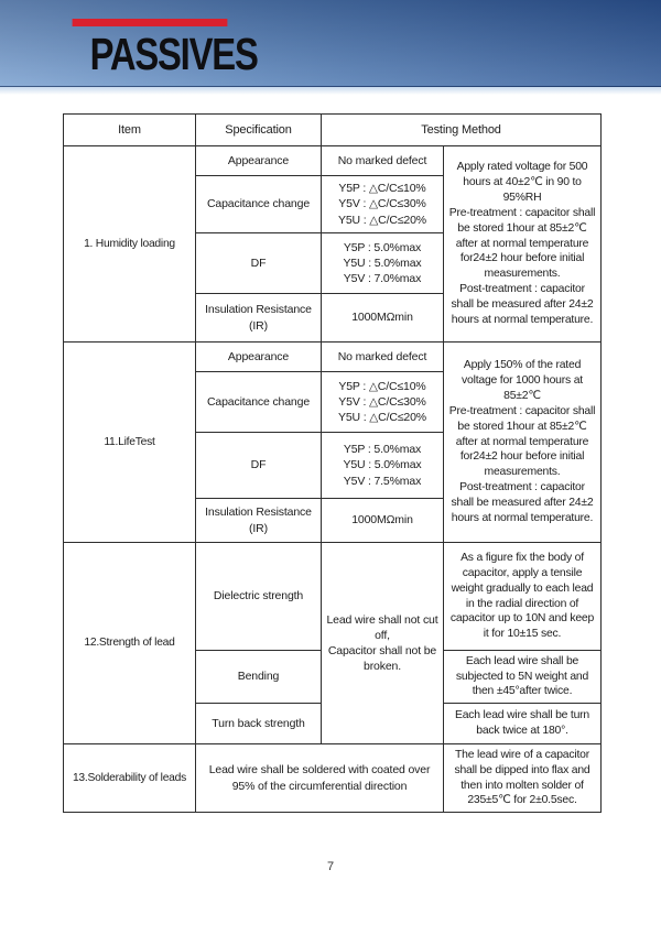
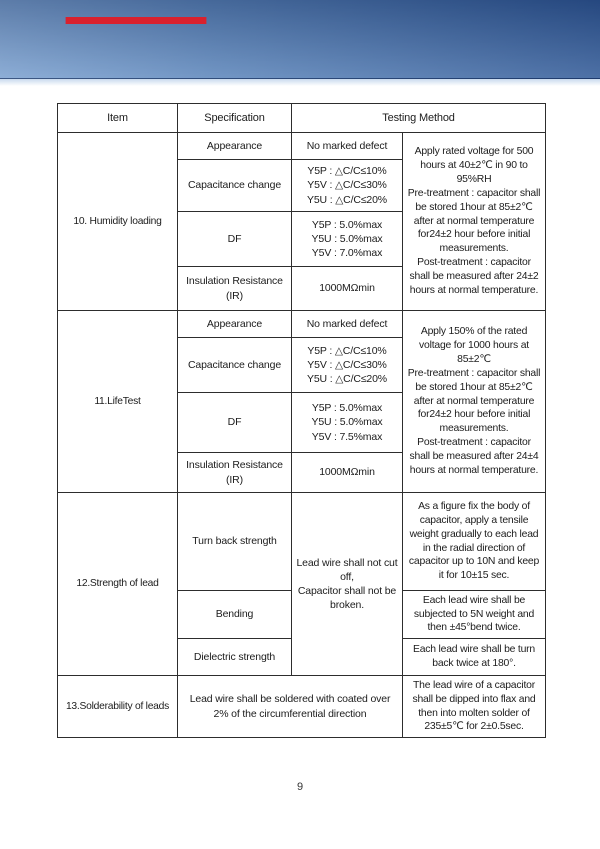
- PASSIVES
  Item	Specification	Testing Method
- 1. Humidity loading	Appearance	No marked defect	Apply rated voltage for 500 hours at 40±2℃ in 90 to 95%RH Pre-treatment : capacitor shall be stored 1hour at 85±2℃ after at normal temperature for24±2 hour before initial measurements. Post-treatment : capacitor shall be measured after 24±2 hours at normal temperature.
+ 10. Humidity loading	Appearance	No marked defect	Apply rated voltage for 500 hours at 40±2℃ in 90 to 95%RH Pre-treatment : capacitor shall be stored 1hour at 85±2℃ after at normal temperature for24±2 hour before initial measurements. Post-treatment : capacitor shall be measured after 24±2 hours at normal temperature.
  Capacitance change	Y5P : △C/C≤10% Y5V : △C/C≤30% Y5U : △C/C≤20%
  DF	Y5P : 5.0%max Y5U : 5.0%max Y5V : 7.0%max
  Insulation Resistance (IR)	1000MΩmin
- 11.LifeTest	Appearance	No marked defect	Apply 150% of the rated voltage for 1000 hours at 85±2℃ Pre-treatment : capacitor shall be stored 1hour at 85±2℃ after at normal temperature for24±2 hour before initial measurements. Post-treatment : capacitor shall be measured after 24±2 hours at normal temperature.
+ 11.LifeTest	Appearance	No marked defect	Apply 150% of the rated voltage for 1000 hours at 85±2℃ Pre-treatment : capacitor shall be stored 1hour at 85±2℃ after at normal temperature for24±2 hour before initial measurements. Post-treatment : capacitor shall be measured after 24±4 hours at normal temperature.
  Capacitance change	Y5P : △C/C≤10% Y5V : △C/C≤30% Y5U : △C/C≤20%
  DF	Y5P : 5.0%max Y5U : 5.0%max Y5V : 7.5%max
  Insulation Resistance (IR)	1000MΩmin
- 12.Strength of lead	Dielectric strength	Lead wire shall not cut off, Capacitor shall not be broken.	As a figure fix the body of capacitor, apply a tensile weight gradually to each lead in the radial direction of capacitor up to 10N and keep it for 10±15 sec.
+ 12.Strength of lead	Turn back strength	Lead wire shall not cut off, Capacitor shall not be broken.	As a figure fix the body of capacitor, apply a tensile weight gradually to each lead in the radial direction of capacitor up to 10N and keep it for 10±15 sec.
- Bending	Each lead wire shall be subjected to 5N weight and then ±45°after twice.
+ Bending	Each lead wire shall be subjected to 5N weight and then ±45°bend twice.
- Turn back strength	Each lead wire shall be turn back twice at 180°.
+ Dielectric strength	Each lead wire shall be turn back twice at 180°.
- 13.Solderability of leads	Lead wire shall be soldered with coated over 95% of the circumferential direction	The lead wire of a capacitor shall be dipped into flax and then into molten solder of 235±5℃ for 2±0.5sec.
+ 13.Solderability of leads	Lead wire shall be soldered with coated over 2% of the circumferential direction	The lead wire of a capacitor shall be dipped into flax and then into molten solder of 235±5℃ for 2±0.5sec.
- 7
+ 9
